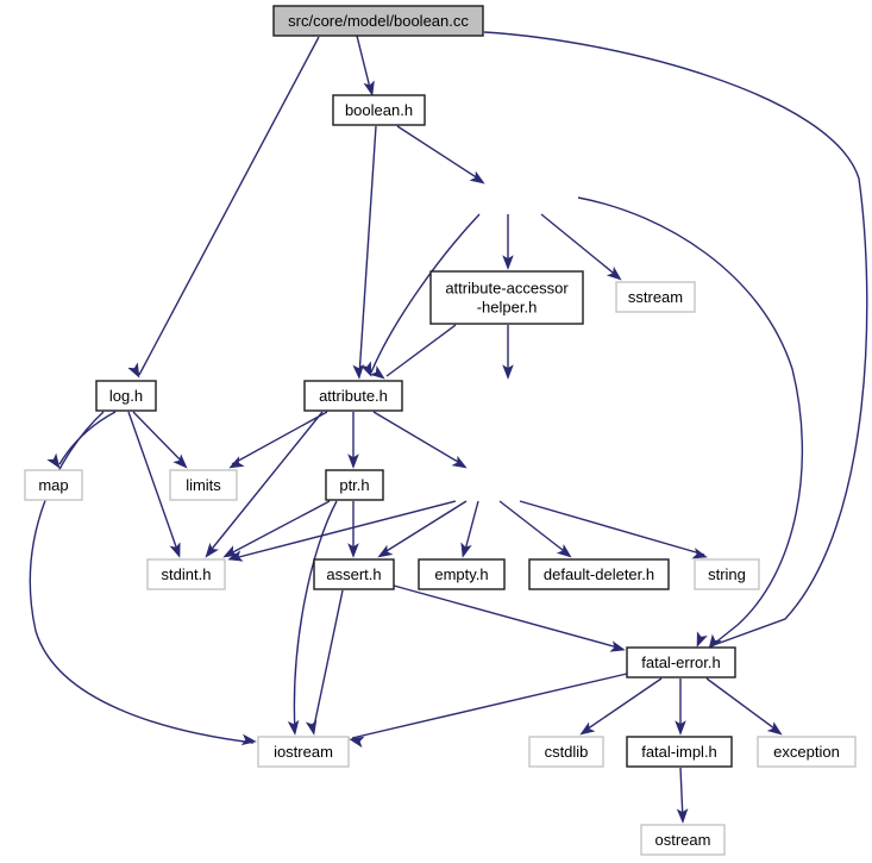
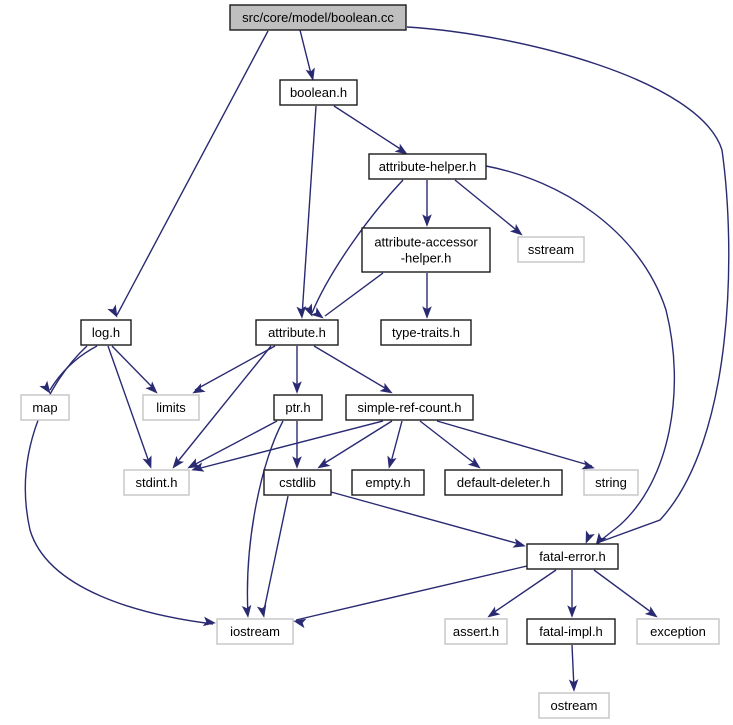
  src/core/model/boolean.cc
  boolean.h
+ attribute-helper.h
  sstream
  attribute-accessor
  -helper.h
+ type-traits.h
  log.h
  attribute.h
  map
  limits
  ptr.h
+ simple-ref-count.h
  stdint.h
- assert.h
+ cstdlib
  empty.h
  default-deleter.h
  string
  fatal-error.h
  iostream
- cstdlib
+ assert.h
  fatal-impl.h
  exception
  ostream
